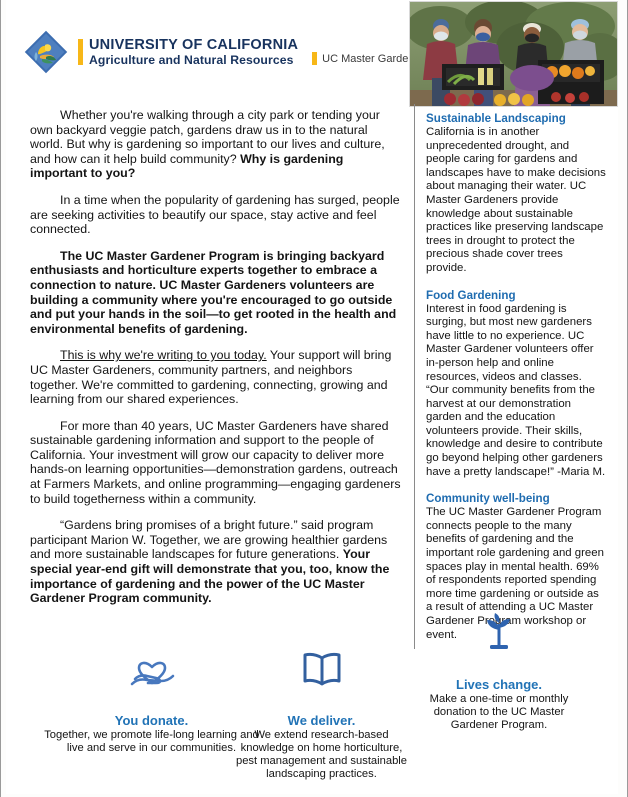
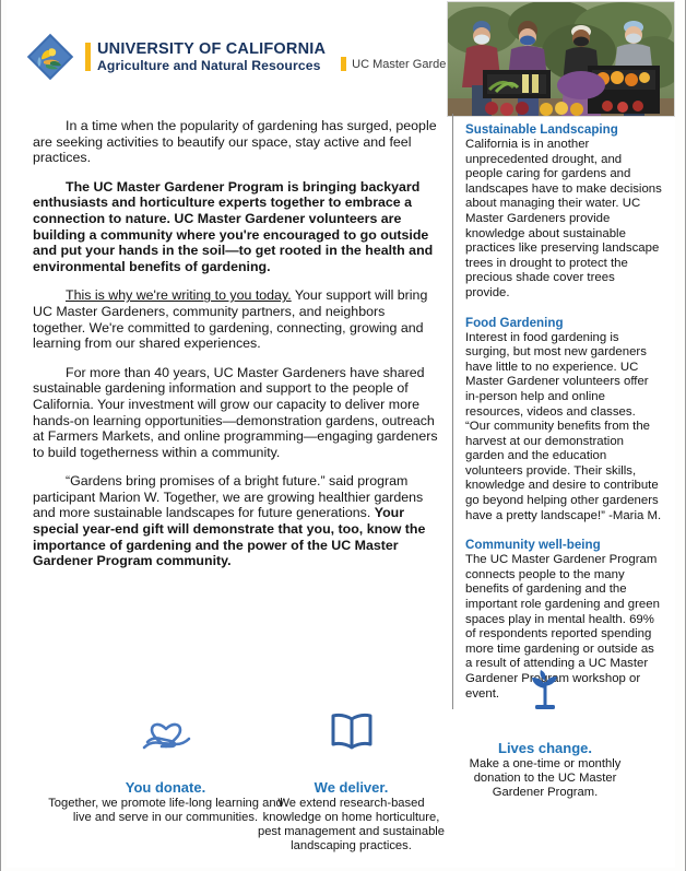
  UNIVERSITY OF CALIFORNIA
  Agriculture and Natural Resources
- Whether you're walking through a city park or tending your own backyard veggie patch, gardens draw us in to the natural world. But why is gardening so important to our lives and culture, and how can it help build community? Why is gardening important to you?
- In a time when the popularity of gardening has surged, people are seeking activities to beautify our space, stay active and feel connected.
+ In a time when the popularity of gardening has surged, people are seeking activities to beautify our space, stay active and feel practices.
- The UC Master Gardener Program is bringing backyard enthusiasts and horticulture experts together to embrace a connection to nature. UC Master Gardeners volunteers are building a community where you're encouraged to go outside and put your hands in the soil—to get rooted in the health and environmental benefits of gardening.
+ The UC Master Gardener Program is bringing backyard enthusiasts and horticulture experts together to embrace a connection to nature. UC Master Gardener volunteers are building a community where you're encouraged to go outside and put your hands in the soil—to get rooted in the health and environmental benefits of gardening.
  This is why we're writing to you today. Your support will bring UC Master Gardeners, community partners, and neighbors together. We're committed to gardening, connecting, growing and learning from our shared experiences.
  For more than 40 years, UC Master Gardeners have shared sustainable gardening information and support to the people of California. Your investment will grow our capacity to deliver more hands-on learning opportunities—demonstration gardens, outreach at Farmers Markets, and online programming—engaging gardeners to build togetherness within a community.
  “Gardens bring promises of a bright future.” said program participant Marion W. Together, we are growing healthier gardens and more sustainable landscapes for future generations. Your special year-end gift will demonstrate that you, too, know the importance of gardening and the power of the UC Master Gardener Program community.
  Sustainable Landscaping
  California is in another unprecedented drought, and people caring for gardens and landscapes have to make decisions about managing their water. UC Master Gardeners provide knowledge about sustainable practices like preserving landscape trees in drought to protect the precious shade cover trees provide.
  Food Gardening
  Interest in food gardening is surging, but most new gardeners have little to no experience. UC Master Gardener volunteers offer in-person help and online resources, videos and classes. “Our community benefits from the harvest at our demonstration garden and the education volunteers provide. Their skills, knowledge and desire to contribute go beyond helping other gardeners have a pretty landscape!” -Maria M.
  Community well-being
  The UC Master Gardener Program connects people to the many benefits of gardening and the important role gardening and green spaces play in mental health. 69% of respondents reported spending more time gardening or outside as a result of attending a UC Master Gardener Prm workshop or event.
  You donate.
  Together, we promote life-long learning and live and serve in our communities.
  We deliver.
  We extend research-based knowledge on home horticulture, pest management and sustainable landscaping practices.
  Lives change.
  Make a one-time or monthly donation to the UC Master Gardener Program.
